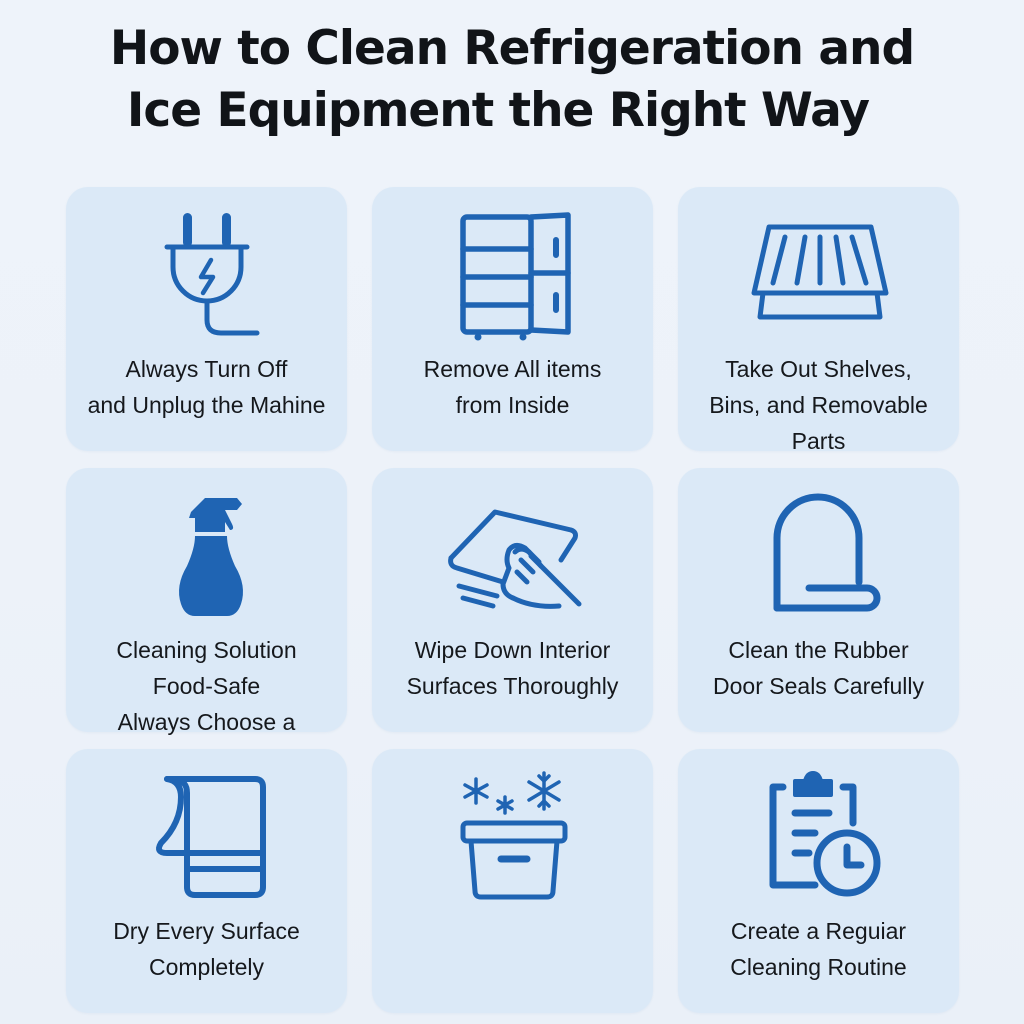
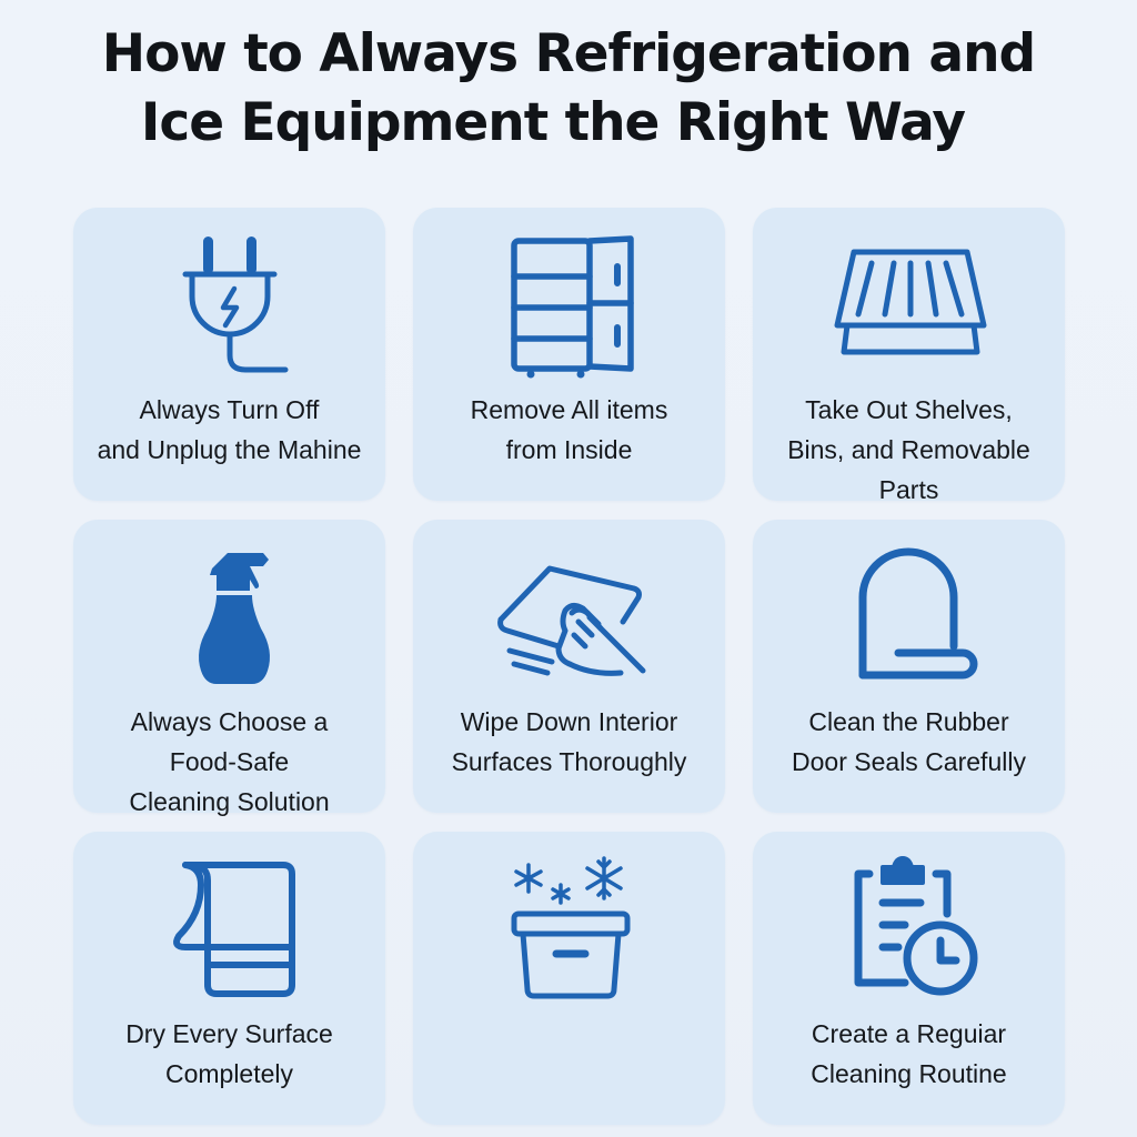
- How to Clean Refrigeration and
+ How to Always Refrigeration and
  Ice Equipment the Right Way
  Always Turn Off
  and Unplug the Mahine
  Remove All items
  from Inside
  Take Out Shelves,
  Bins, and Removable
  Parts
- Cleaning Solution
+ Always Choose a
  Food-Safe
- Always Choose a
+ Cleaning Solution
  Wipe Down Interior
  Surfaces Thoroughly
  Clean the Rubber
  Door Seals Carefully
  Dry Every Surface
  Completely
  Create a Reguiar
  Cleaning Routine
